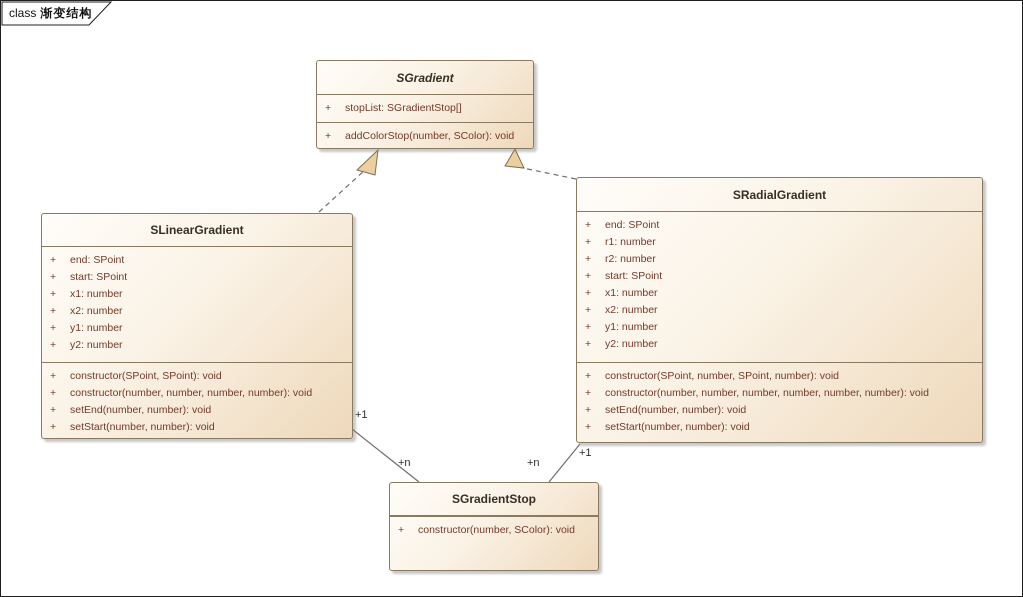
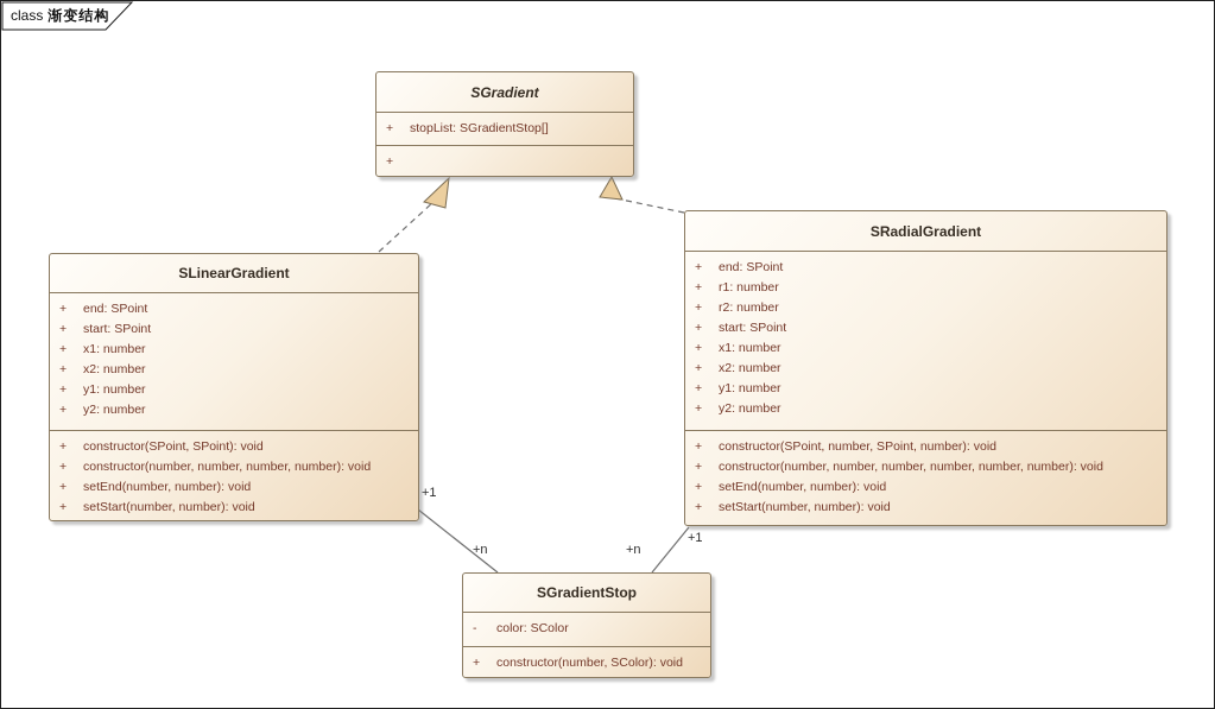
  class 渐变结构
  +1
  +n
  +n
  +1
  SGradient
  +
  stopList: SGradientStop[]
  +
- addColorStop(number, SColor): void
  SLinearGradient
  +
  end: SPoint
  +
  start: SPoint
  +
  x1: number
  +
  x2: number
  +
  y1: number
  +
  y2: number
  +
  constructor(SPoint, SPoint): void
  +
  constructor(number, number, number, number): void
  +
  setEnd(number, number): void
  +
  setStart(number, number): void
  SRadialGradient
  +
  end: SPoint
  +
  r1: number
  +
  r2: number
  +
  start: SPoint
  +
  x1: number
  +
  x2: number
  +
  y1: number
  +
  y2: number
  +
  constructor(SPoint, number, SPoint, number): void
  +
  constructor(number, number, number, number, number, number): void
  +
  setEnd(number, number): void
  +
  setStart(number, number): void
  SGradientStop
+ -
+ color: SColor
  +
  constructor(number, SColor): void
